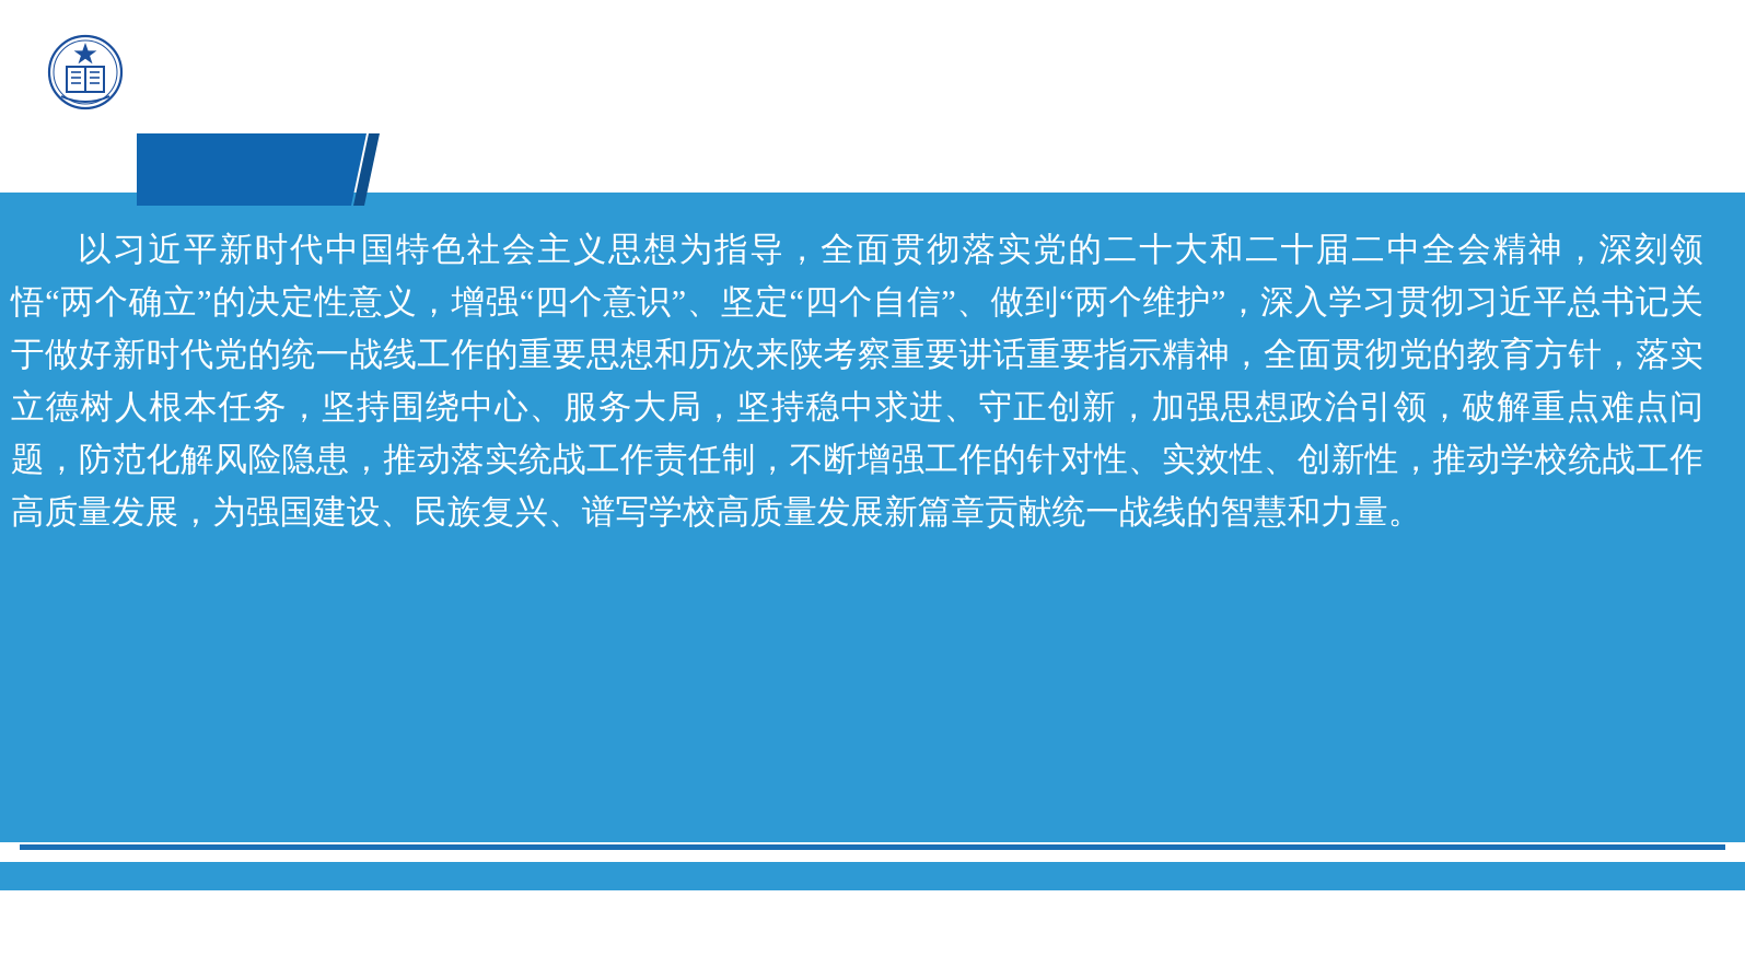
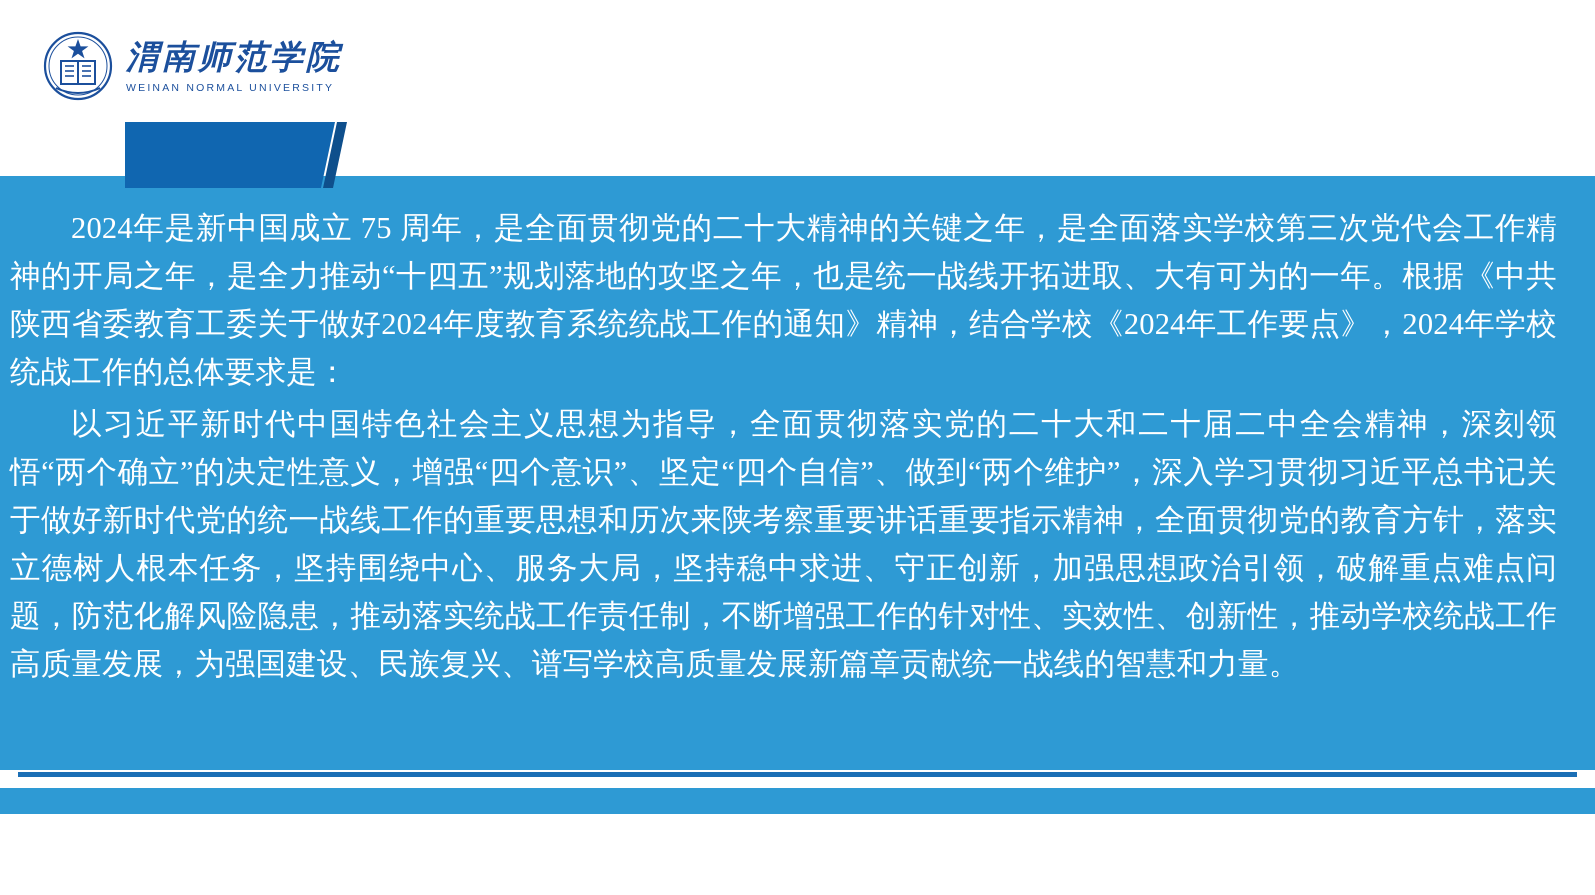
+ 渭南师范学院
+ WEINAN NORMAL UNIVERSITY
+ 2024年是新中国成立 75 周年，是全面贯彻党的二十大精神的关键之年，是全面落实学校第三次党代会工作精神的开局之年，是全力推动“十四五”规划落地的攻坚之年，也是统一战线开拓进取、大有可为的一年。根据《中共陕西省委教育工委关于做好2024年度教育系统统战工作的通知》精神，结合学校《2024年工作要点》，2024年学校统战工作的总体要求是：
  以习近平新时代中国特色社会主义思想为指导，全面贯彻落实党的二十大和二十届二中全会精神，深刻领悟“两个确立”的决定性意义，增强“四个意识”、坚定“四个自信”、做到“两个维护”，深入学习贯彻习近平总书记关于做好新时代党的统一战线工作的重要思想和历次来陕考察重要讲话重要指示精神，全面贯彻党的教育方针，落实立德树人根本任务，坚持围绕中心、服务大局，坚持稳中求进、守正创新，加强思想政治引领，破解重点难点问题，防范化解风险隐患，推动落实统战工作责任制，不断增强工作的针对性、实效性、创新性，推动学校统战工作高质量发展，为强国建设、民族复兴、谱写学校高质量发展新篇章贡献统一战线的智慧和力量。
